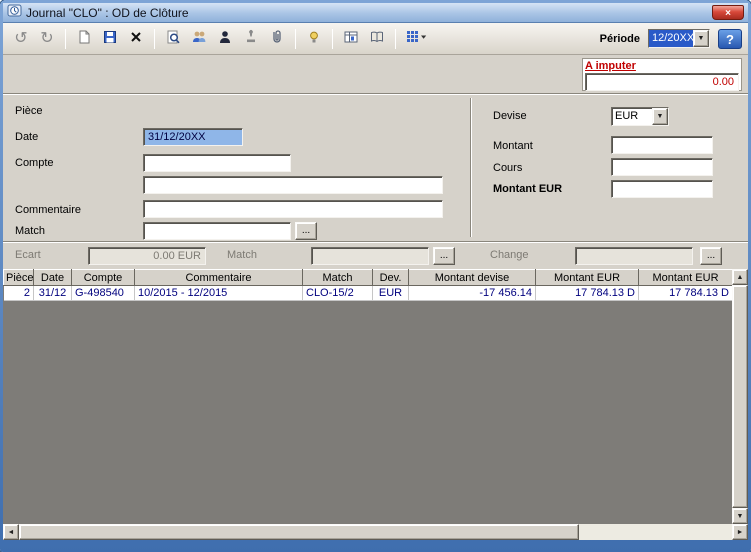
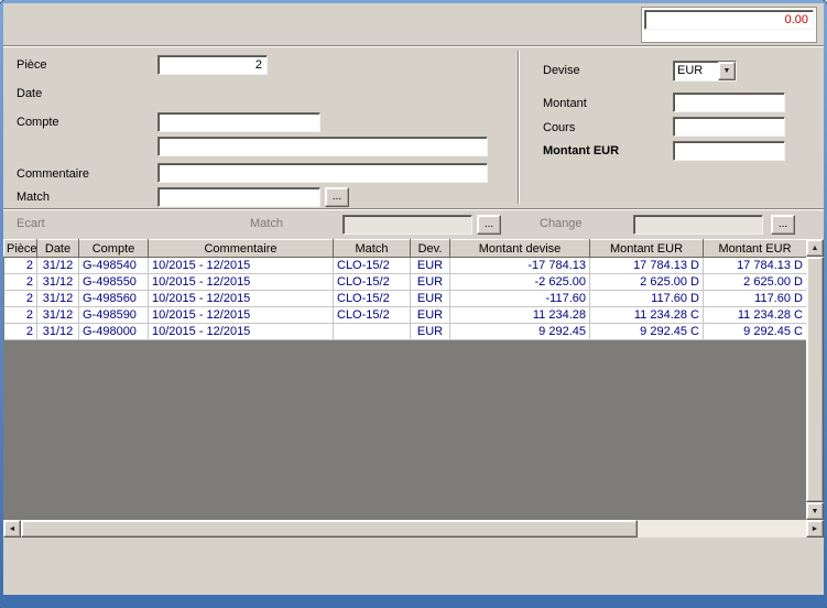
- Journal "CLO" : OD de Clôture
- ×
- ↺
- ↻
- Période
- 12/20XX
- ?
- A imputer
  0.00
  Pièce
+ 2
  Date
- 31/12/20XX
  Compte
  Commentaire
  Match
  ...
  Devise
  EUR
  Montant
  Cours
  Montant EUR
  Ecart
- 0.00 EUR
  Match
  ...
  Change
  ...
  Pièce	Date	Compte	Commentaire	Match	Dev.	Montant devise	Montant EUR	Montant EUR
- 2	31/12	G-498540	10/2015 - 12/2015	CLO-15/2	EUR	-17 456.14	17 784.13 D	17 784.13 D
+ 2	31/12	G-498540	10/2015 - 12/2015	CLO-15/2	EUR	-17 784.13	17 784.13 D	17 784.13 D
+ 2	31/12	G-498550	10/2015 - 12/2015	CLO-15/2	EUR	-2 625.00	2 625.00 D	2 625.00 D
+ 2	31/12	G-498560	10/2015 - 12/2015	CLO-15/2	EUR	-117.60	117.60 D	117.60 D
+ 2	31/12	G-498590	10/2015 - 12/2015	CLO-15/2	EUR	11 234.28	11 234.28 C	11 234.28 C
+ 2	31/12	G-498000	10/2015 - 12/2015		EUR	9 292.45	9 292.45 C	9 292.45 C
